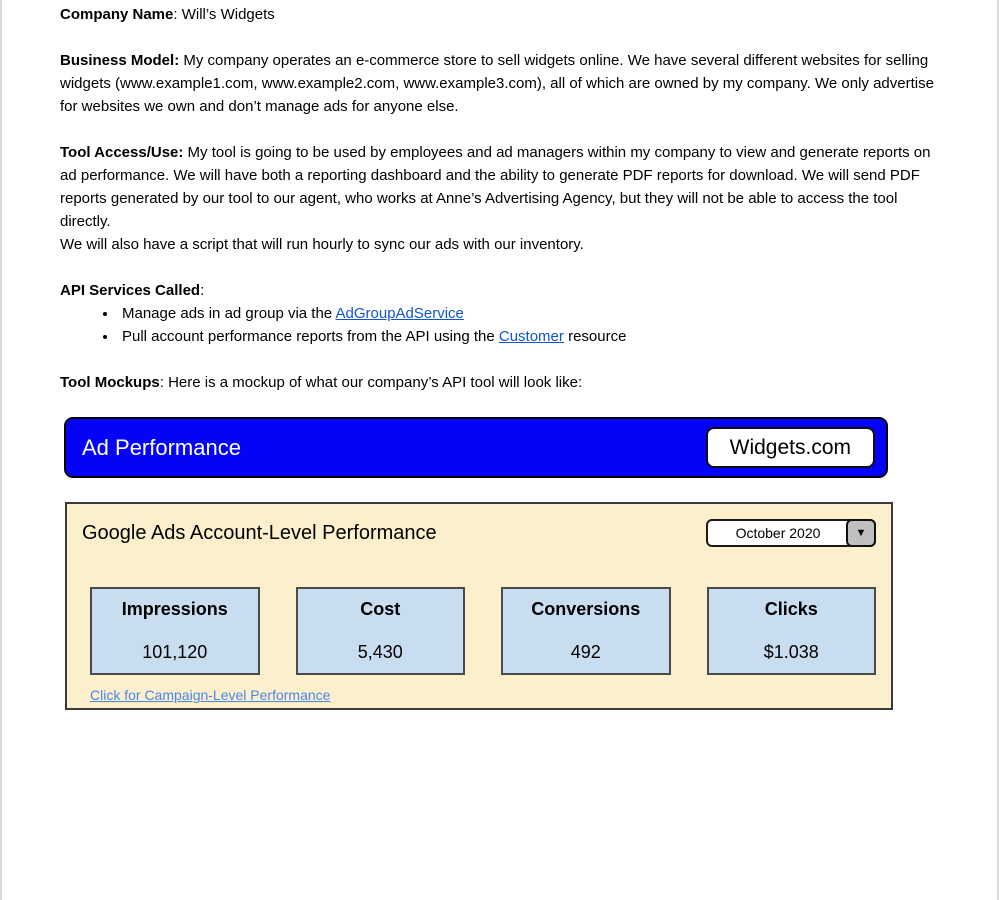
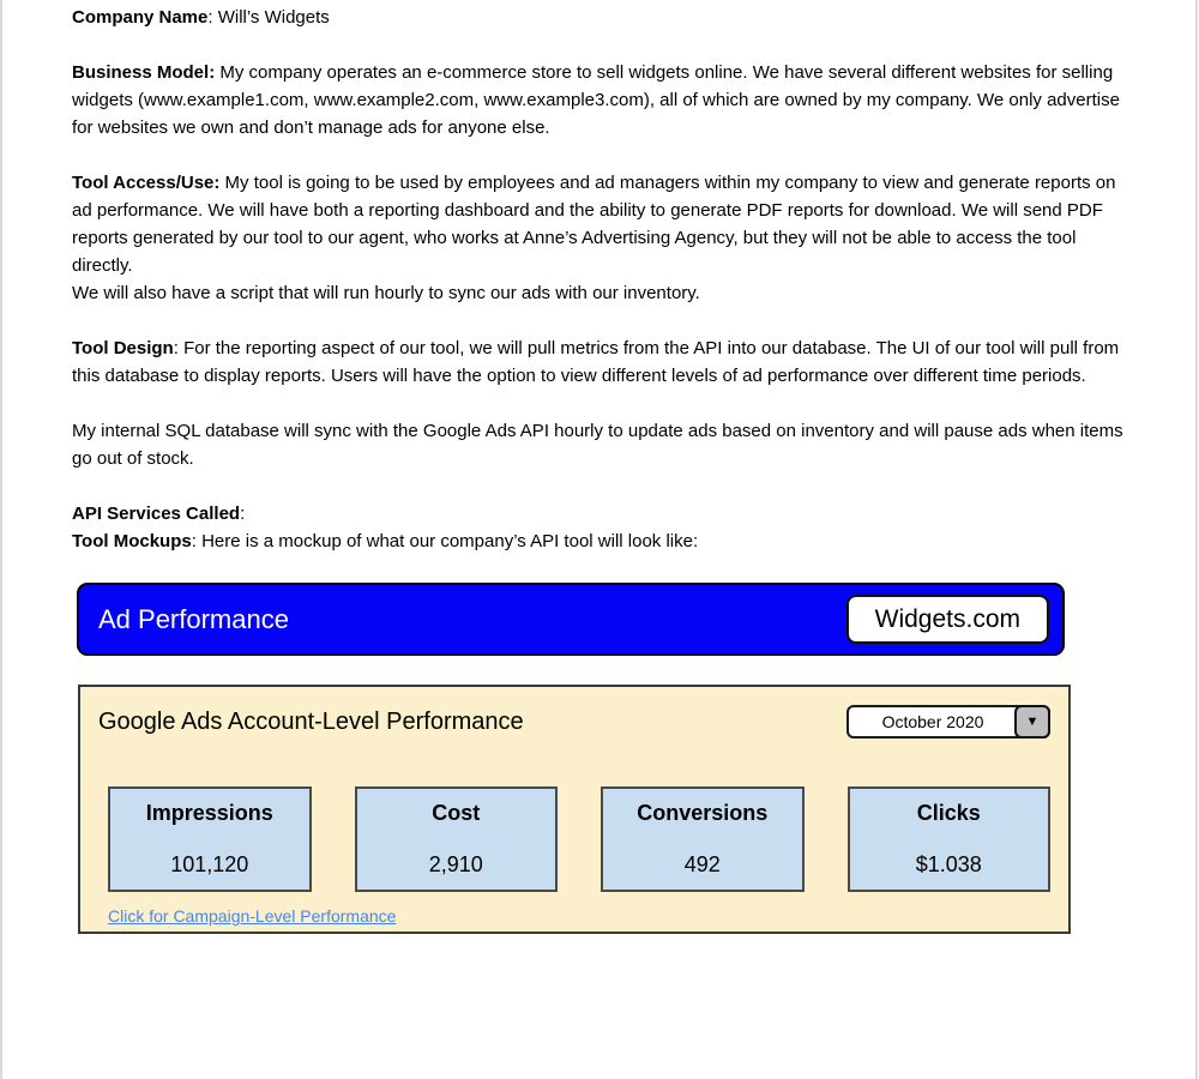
  Company Name: Will’s Widgets
  Business Model: My company operates an e-commerce store to sell widgets online. We have several different websites for selling widgets (www.example1.com, www.example2.com, www.example3.com), all of which are owned by my company. We only advertise for websites we own and don’t manage ads for anyone else.
  Tool Access/Use: My tool is going to be used by employees and ad managers within my company to view and generate reports on ad performance. We will have both a reporting dashboard and the ability to generate PDF reports for download. We will send PDF reports generated by our tool to our agent, who works at Anne’s Advertising Agency, but they will not be able to access the tool directly.
  We will also have a script that will run hourly to sync our ads with our inventory.
+ Tool Design: For the reporting aspect of our tool, we will pull metrics from the API into our database. The UI of our tool will pull from this database to display reports. Users will have the option to view different levels of ad performance over different time periods.
+ My internal SQL database will sync with the Google Ads API hourly to update ads based on inventory and will pause ads when items go out of stock.
  API Services Called:
- Manage ads in ad group via the AdGroupAdService
- Pull account performance reports from the API using the Customer resource
  Tool Mockups: Here is a mockup of what our company’s API tool will look like:
  Ad Performance
  Widgets.com
  Google Ads Account-Level Performance
  October 2020
  ▼
  Impressions
  101,120
  Cost
- 5,430
+ 2,910
  Conversions
  492
  Clicks
  $1.038
  Click for Campaign-Level Performance
